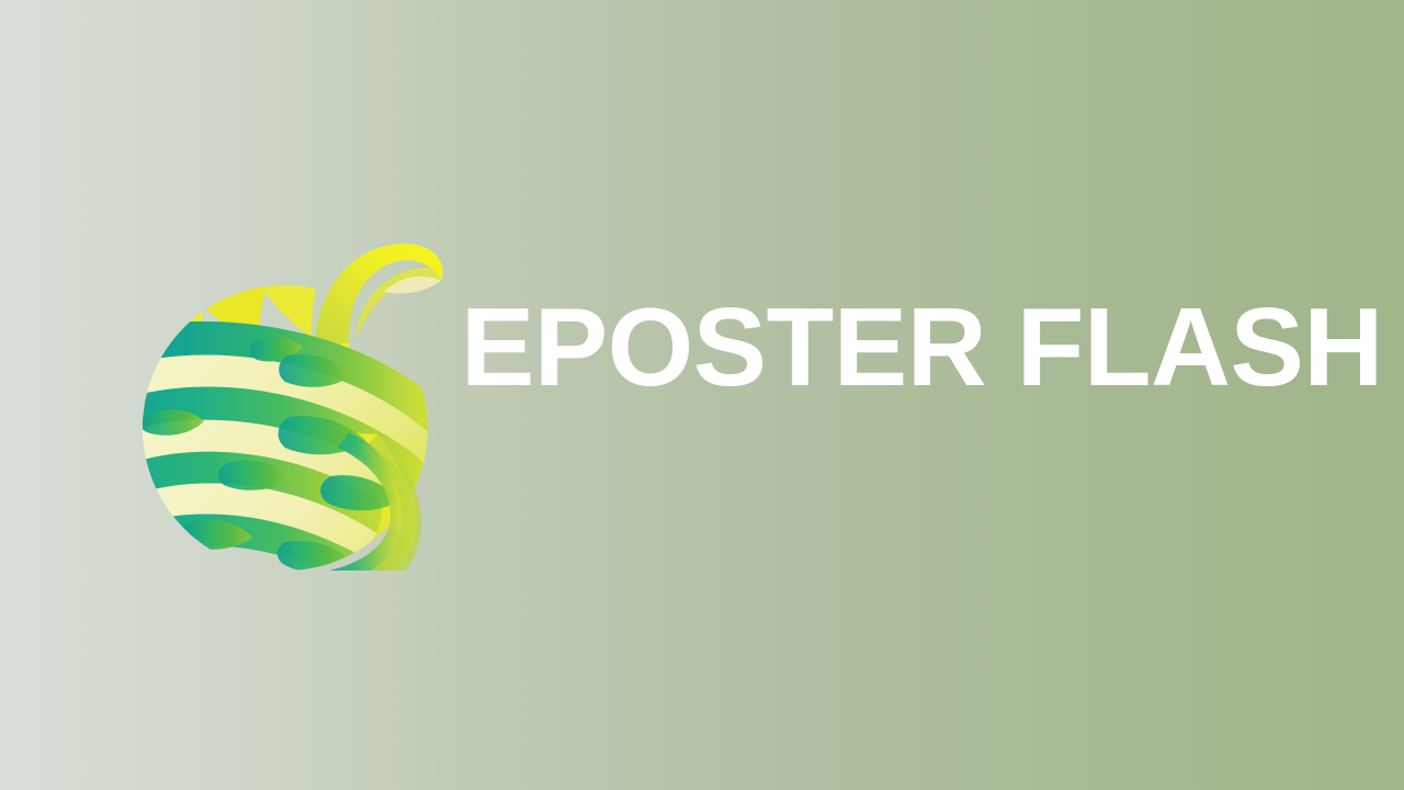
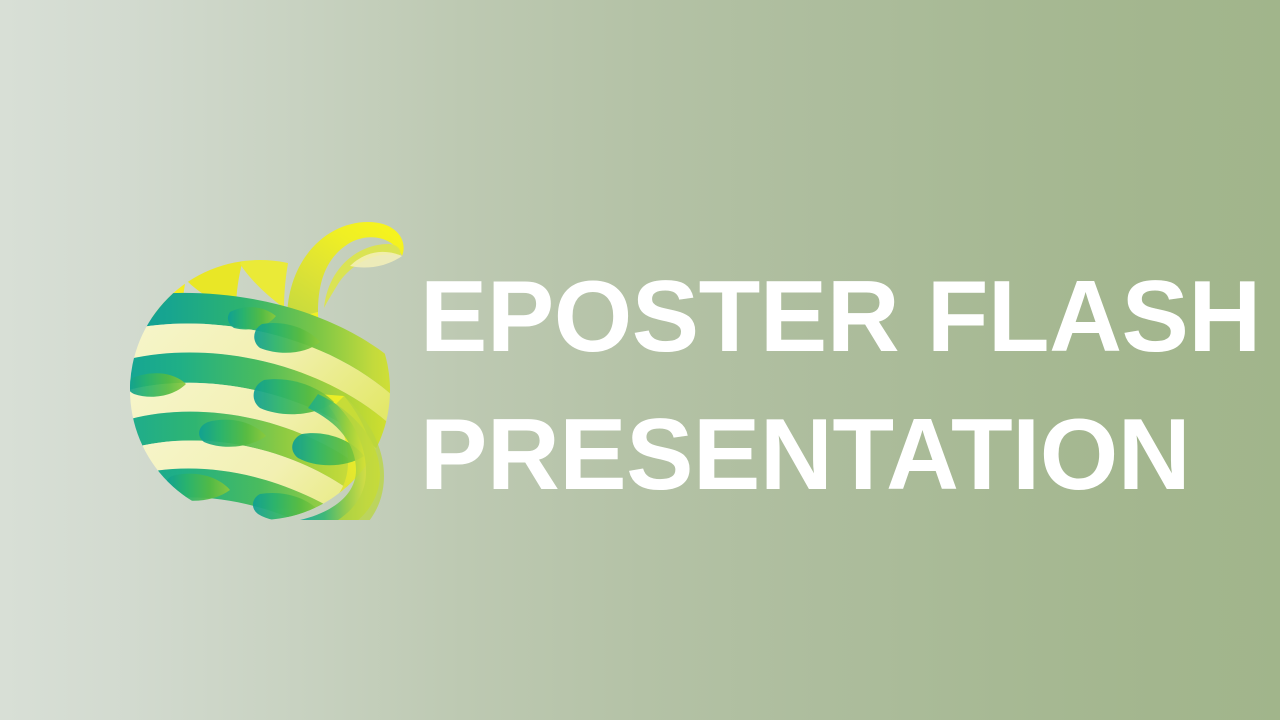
  EPOSTER FLASH
+ PRESENTATION
